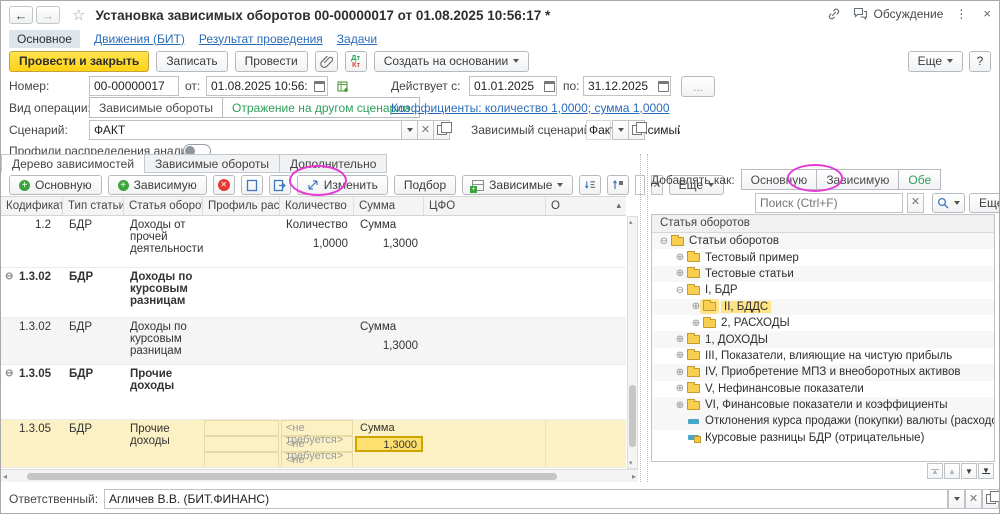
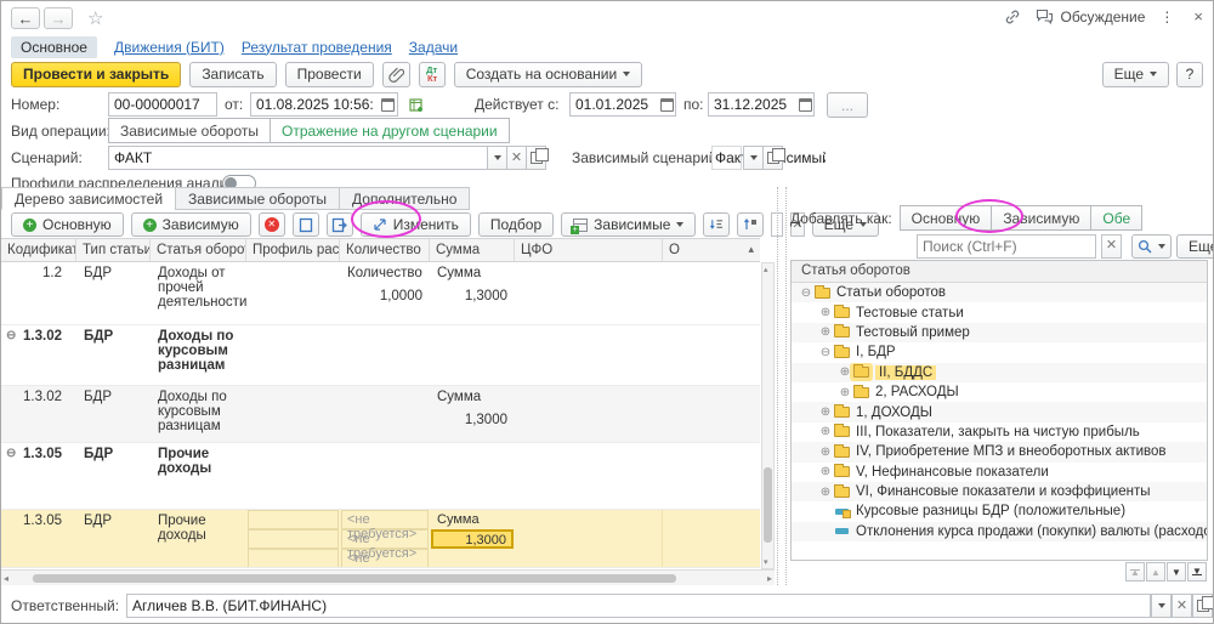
  ←
  →
  ☆
- Установка зависимых оборотов 00-00000017 от 01.08.2025 10:56:17 *
  Обсуждение
  ⋮
  ×
  Основное
  Движения (БИТ)
  Результат проведения
  Задачи
  Провести и закрыть
  Записать
  Провести
  Дт
  Кт
  Создать на основании
  Еще
  ?
  Номер:
  00-00000017
  от:
  01.08.2025 10:56:
  Действует с:
  01.01.2025
  по:
  31.12.2025
  ...
  Вид операции:
  Зависимые обороты
  Отражение на другом сценарии
- Коэффициенты: количество 1,0000; сумма 1,0000
  Сценарий:
  ФАКТ
  ✕
  Зависимый сценари
  Профили распределения анал
  Дерево зависимостей
  Зависимые обороты
  Дополнительно
  +
  Основную
  +
  Зависимую
  ✕
  Изменить
  Подбор
  Зависимые
  ✕
  Еще
  Кодификат
  Тип статьи
  Статья оборо
  Количество
  Сумма
  ЦФО
  О
  ▴
  1.2
  БДР
  Доходы от прочей деятельности
  Количество
  1,0000
  Сумма
  1,3000
  ⊖
  1.3.02
  БДР
  Доходы по курсовым разницам
  1.3.02
  БДР
  Доходы по курсовым разницам
  Сумма
  1,3000
  ⊖
  1.3.05
  БДР
  Прочие доходы
  1.3.05
  БДР
  Прочие доходы
  <не требуется>
  <не требуется>
  Сумма
  1,3000
  ◂
  ▸
  Добавлять как:
  Основную
  Зависимую
  Обе
  Поиск (Ctrl+F)
  ✕
  Статья оборотов
  ⊖
  Статьи оборотов
  ⊕
- Тестовый пример
+ Тестовые статьи
  ⊕
- Тестовые статьи
+ Тестовый пример
  ⊖
  I, БДР
  ⊕
  II, БДДС
  ⊕
  2, РАСХОДЫ
  ⊕
  1, ДОХОДЫ
  ⊕
- III, Показатели, влияющие на чистую прибыль
+ III, Показатели, закрыть на чистую прибыль
  ⊕
  IV, Приобретение МПЗ и внеоборотных активов
  ⊕
  V, Нефинансовые показатели
  ⊕
  VI, Финансовые показатели и коэффициенты
+ Курсовые разницы БДР (положительные)
  Отклонения курса продажи (покупки) валюты (расход
- Курсовые разницы БДР (отрицательные)
  ▲
  ▲
  ▼
  ▼
  Ответственный:
  Агличев В.В. (БИТ.ФИНАНС)
  ✕
